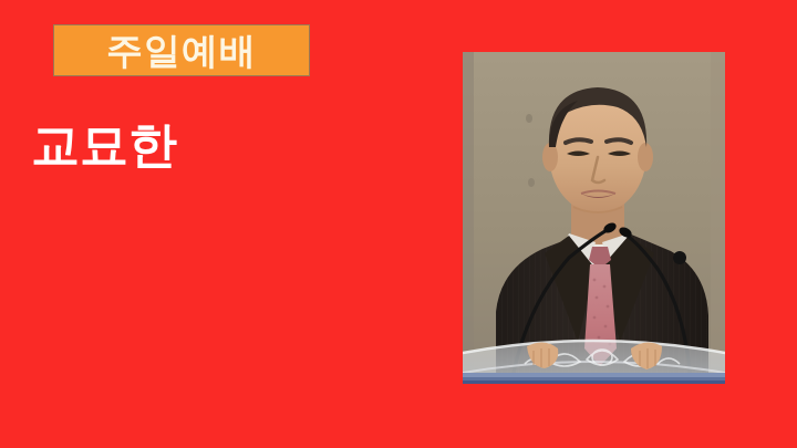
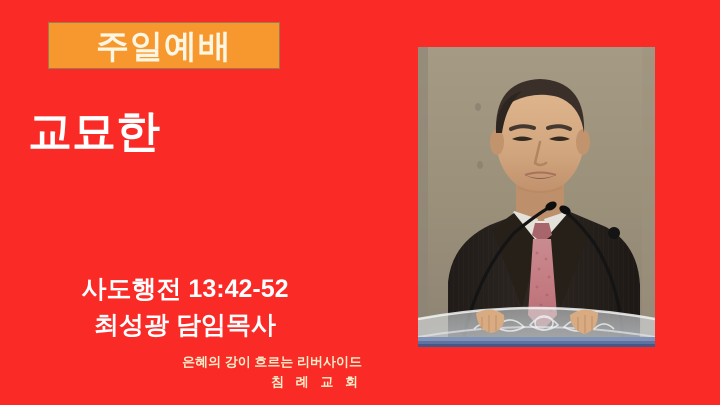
  주일예배
  교묘한
+ 사도행전 13:42-52
+ 최성광 담임목사
+ 은혜의 강이 흐르는 리버사이드
+ 침 례 교 회
